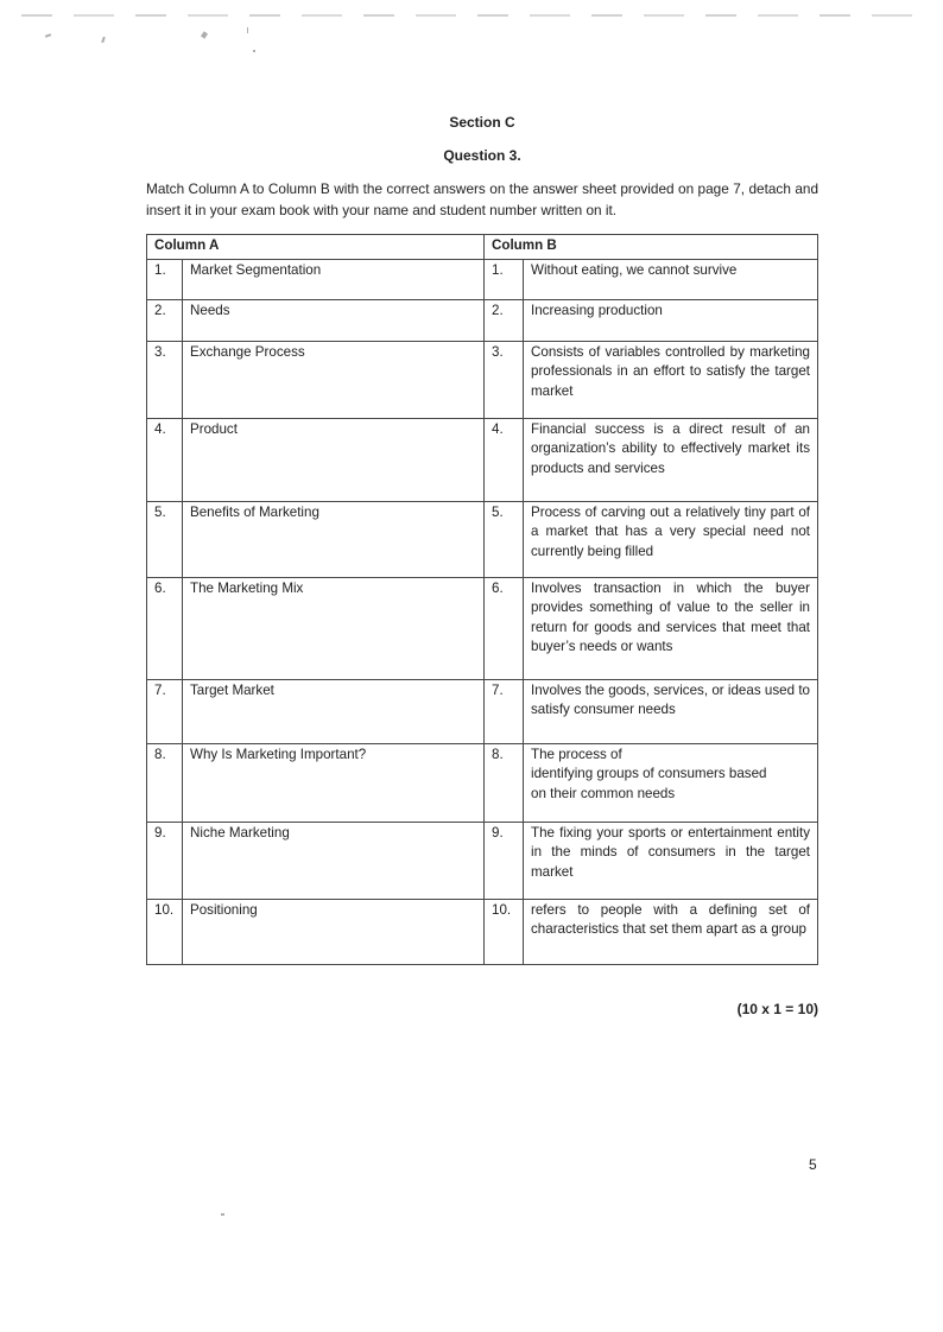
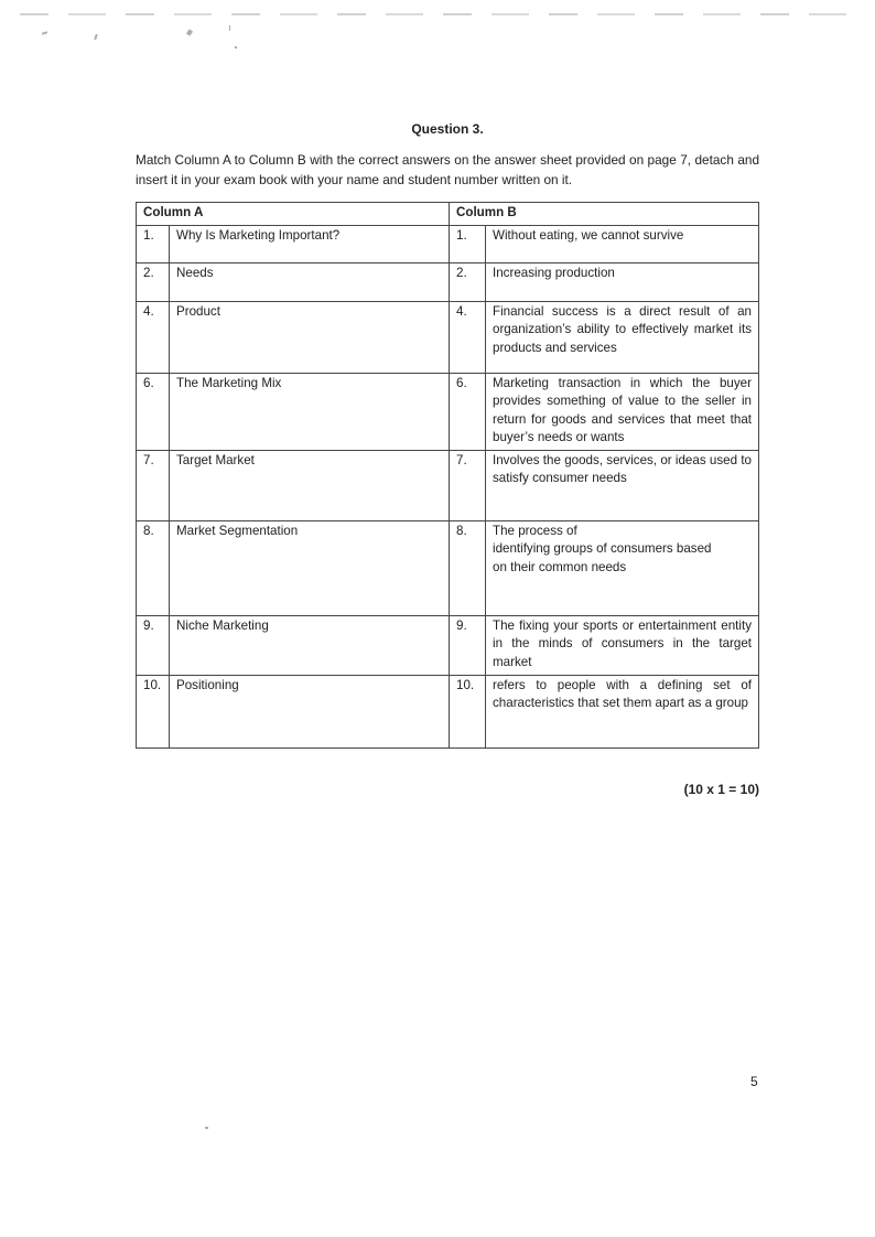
- Section C
  Question 3.
  Match Column A to Column B with the correct answers on the answer sheet provided on page 7, detach and insert it in your exam book with your name and student number written on it.
  Column A	Column B
- 1.	Market Segmentation	1.	Without eating, we cannot survive
+ 1.	Why Is Marketing Important?	1.	Without eating, we cannot survive
  2.	Needs	2.	Increasing production
- 3.	Exchange Process	3.	Consists of variables controlled by marketing professionals in an effort to satisfy the target market
  4.	Product	4.	Financial success is a direct result of an organization’s ability to effectively market its products and services
- 5.	Benefits of Marketing	5.	Process of carving out a relatively tiny part of a market that has a very special need not currently being filled
- 6.	The Marketing Mix	6.	Involves transaction in which the buyer provides something of value to the seller in return for goods and services that meet that buyer’s needs or wants
+ 6.	The Marketing Mix	6.	Marketing transaction in which the buyer provides something of value to the seller in return for goods and services that meet that buyer’s needs or wants
  7.	Target Market	7.	Involves the goods, services, or ideas used to satisfy consumer needs
- 8.	Why Is Marketing Important?	8.	The process of identifying groups of consumers based on their common needs
+ 8.	Market Segmentation	8.	The process of identifying groups of consumers based on their common needs
  9.	Niche Marketing	9.	The fixing your sports or entertainment entity in the minds of consumers in the target market
  10.	Positioning	10.	refers to people with a defining set of characteristics that set them apart as a group
  (10 x 1 = 10)
  5
